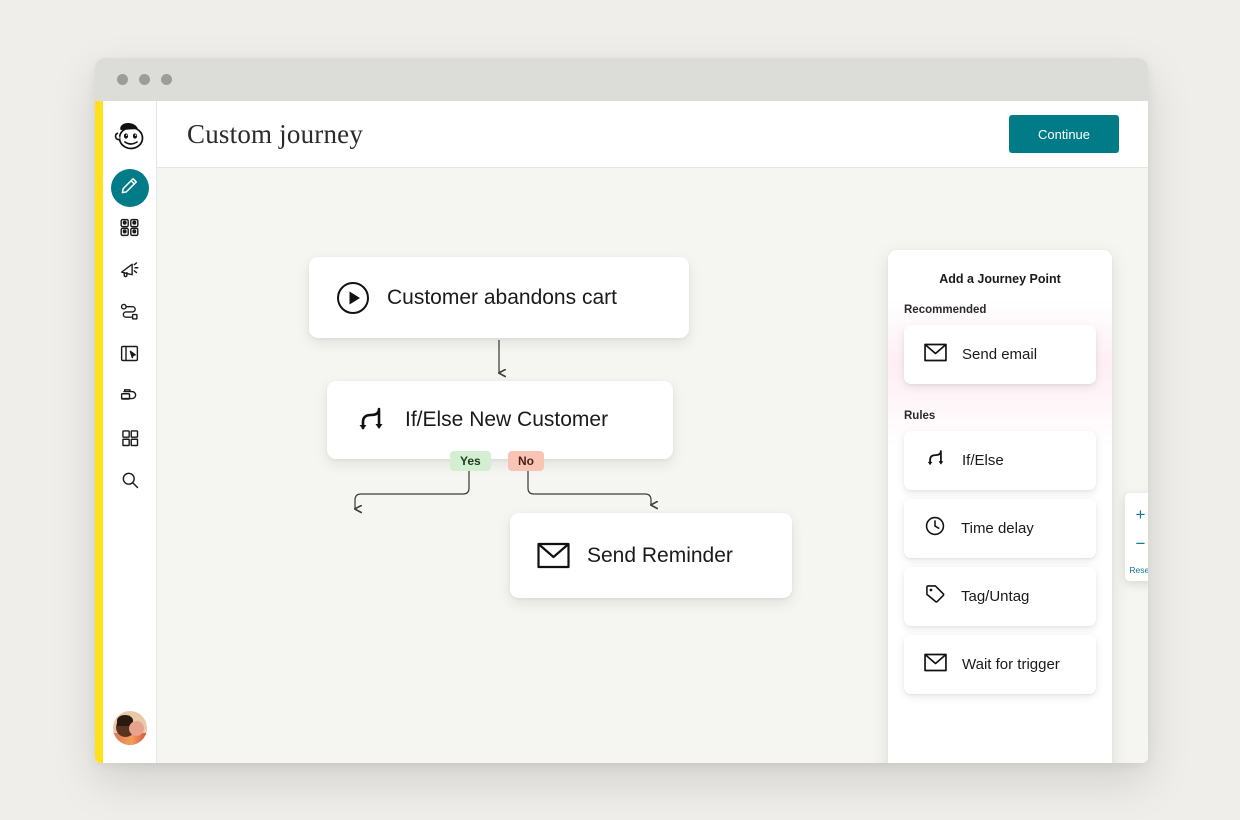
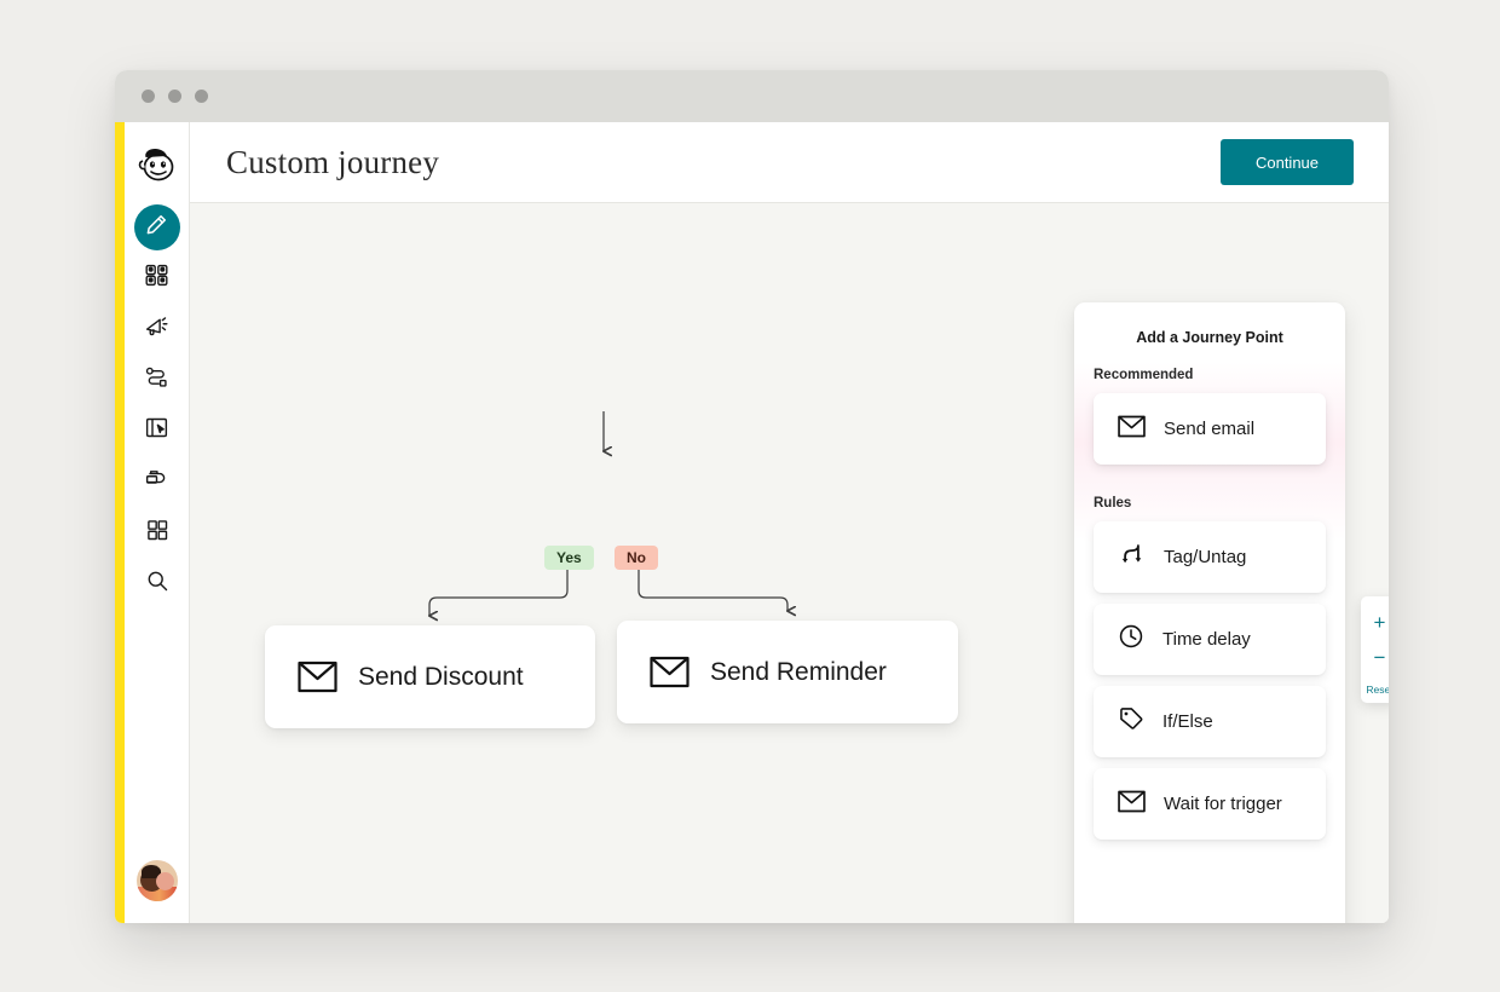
  Custom journey
  Continue
- Customer abandons cart
- If/Else New Customer
  Yes
  No
+ Send Discount
  Send Reminder
  Add a Journey Point
  Recommended
  Send email
  Rules
- If/Else
+ Tag/Untag
  Time delay
- Tag/Untag
+ If/Else
  Wait for trigger
  +
  −
  Rese
